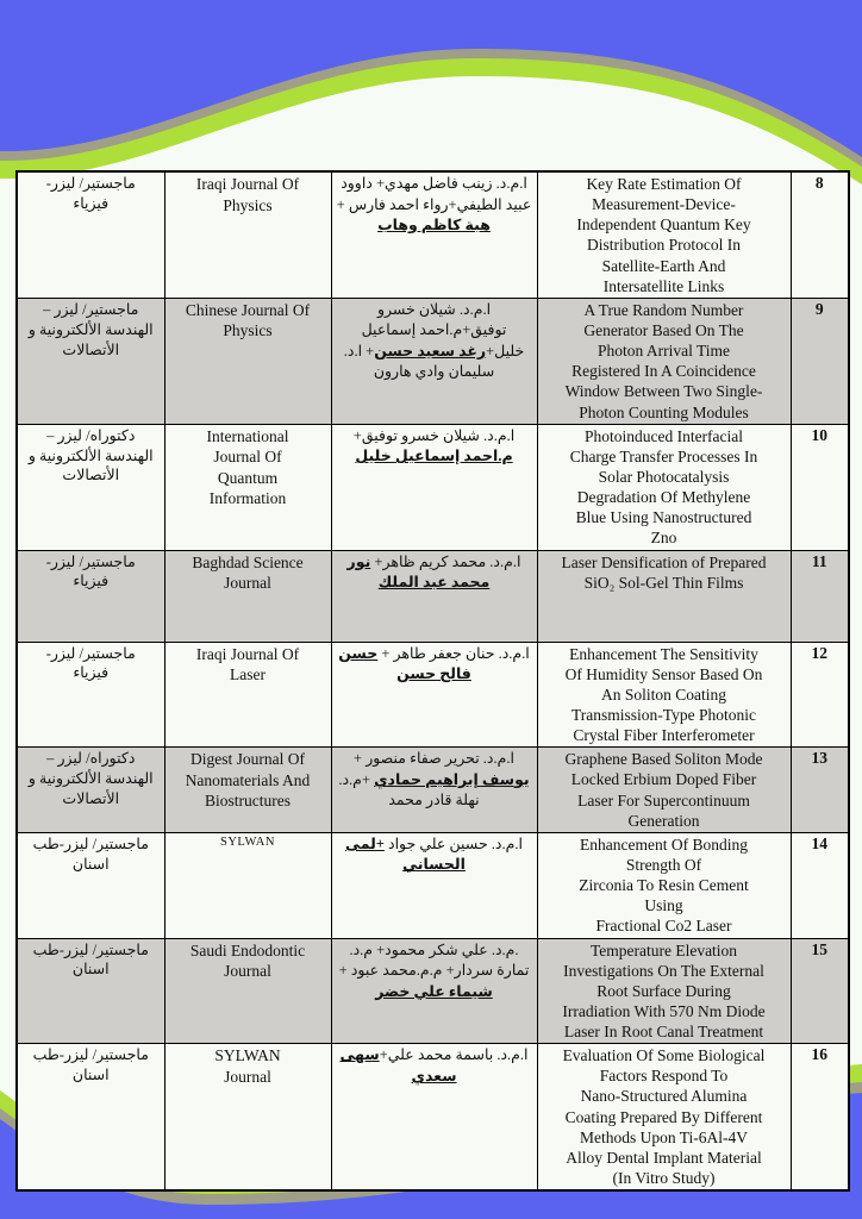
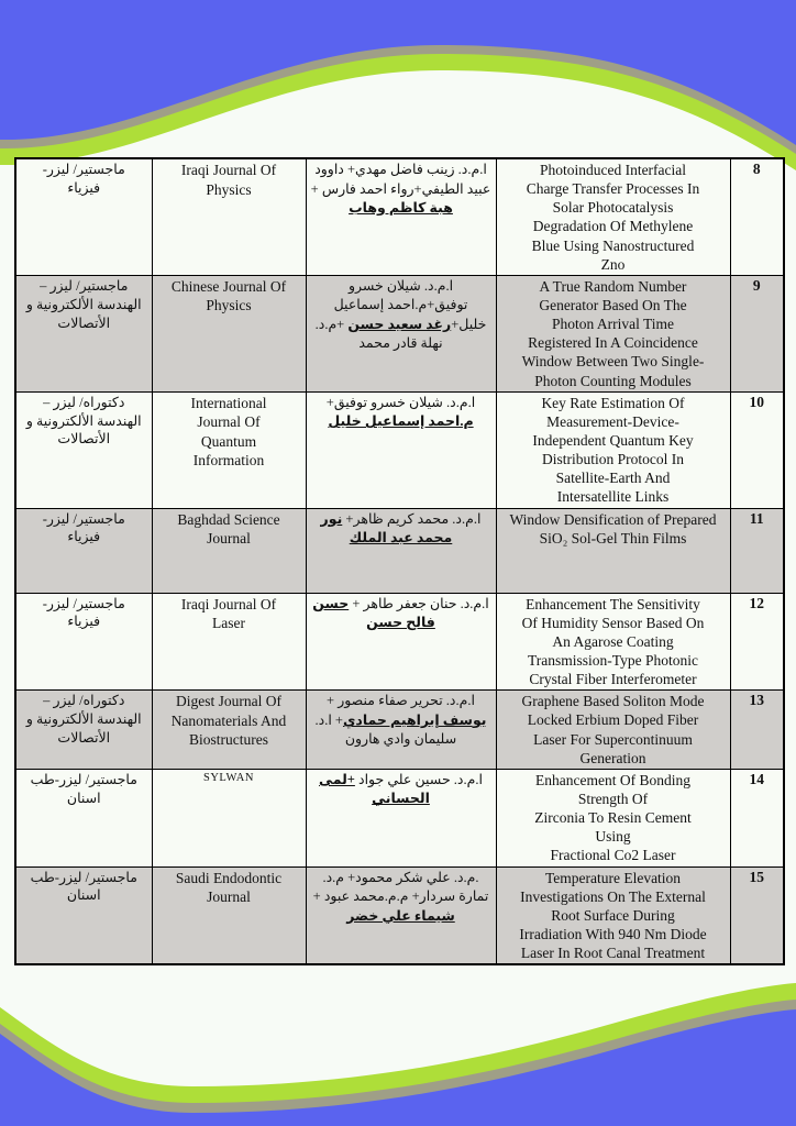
- ماجستير/ ليزر- فيزياء	Iraqi Journal Of Physics	ا.م.د. زينب فاضل مهدي+ داوود عبيد الطيفي+رواء احمد فارس + هبة كاظم وهاب	Key Rate Estimation Of Measurement-Device- Independent Quantum Key Distribution Protocol In Satellite-Earth And Intersatellite Links	8
+ ماجستير/ ليزر- فيزياء	Iraqi Journal Of Physics	ا.م.د. زينب فاضل مهدي+ داوود عبيد الطيفي+رواء احمد فارس + هبة كاظم وهاب	Photoinduced Interfacial Charge Transfer Processes In Solar Photocatalysis Degradation Of Methylene Blue Using Nanostructured Zno	8
- ماجستير/ ليزر – الهندسة الألكترونية و الأتصالات	Chinese Journal Of Physics	ا.م.د. شيلان خسرو توفيق+م.احمد إسماعيل خليل+رغد سعيد حسن+ ا.د. سليمان وادي هارون	A True Random Number Generator Based On The Photon Arrival Time Registered In A Coincidence Window Between Two Single- Photon Counting Modules	9
+ ماجستير/ ليزر – الهندسة الألكترونية و الأتصالات	Chinese Journal Of Physics	ا.م.د. شيلان خسرو توفيق+م.احمد إسماعيل خليل+رغد سعيد حسن +م.د. نهلة قادر محمد	A True Random Number Generator Based On The Photon Arrival Time Registered In A Coincidence Window Between Two Single- Photon Counting Modules	9
- دكتوراه/ ليزر – الهندسة الألكترونية و الأتصالات	International Journal Of Quantum Information	ا.م.د. شيلان خسرو توفيق+ م.احمد إسماعيل خليل	Photoinduced Interfacial Charge Transfer Processes In Solar Photocatalysis Degradation Of Methylene Blue Using Nanostructured Zno	10
+ دكتوراه/ ليزر – الهندسة الألكترونية و الأتصالات	International Journal Of Quantum Information	ا.م.د. شيلان خسرو توفيق+ م.احمد إسماعيل خليل	Key Rate Estimation Of Measurement-Device- Independent Quantum Key Distribution Protocol In Satellite-Earth And Intersatellite Links	10
- ماجستير/ ليزر- فيزياء	Baghdad Science Journal	ا.م.د. محمد كريم ظاهر+ نور محمد عبد الملك	Laser Densification of Prepared SiO₂ Sol-Gel Thin Films	11
+ ماجستير/ ليزر- فيزياء	Baghdad Science Journal	ا.م.د. محمد كريم ظاهر+ نور محمد عبد الملك	Window Densification of Prepared SiO₂ Sol-Gel Thin Films	11
- ماجستير/ ليزر- فيزياء	Iraqi Journal Of Laser	ا.م.د. حنان جعفر طاهر + حسن فالح حسن	Enhancement The Sensitivity Of Humidity Sensor Based On An Soliton Coating Transmission-Type Photonic Crystal Fiber Interferometer	12
+ ماجستير/ ليزر- فيزياء	Iraqi Journal Of Laser	ا.م.د. حنان جعفر طاهر + حسن فالح حسن	Enhancement The Sensitivity Of Humidity Sensor Based On An Agarose Coating Transmission-Type Photonic Crystal Fiber Interferometer	12
- دكتوراه/ ليزر – الهندسة الألكترونية و الأتصالات	Digest Journal Of Nanomaterials And Biostructures	ا.م.د. تحرير صفاء منصور + يوسف إبراهيم حمادي +م.د. نهلة قادر محمد	Graphene Based Soliton Mode Locked Erbium Doped Fiber Laser For Supercontinuum Generation	13
+ دكتوراه/ ليزر – الهندسة الألكترونية و الأتصالات	Digest Journal Of Nanomaterials And Biostructures	ا.م.د. تحرير صفاء منصور + يوسف إبراهيم حمادي+ ا.د. سليمان وادي هارون	Graphene Based Soliton Mode Locked Erbium Doped Fiber Laser For Supercontinuum Generation	13
  ماجستير/ ليزر-طب اسنان	SYLWAN	ا.م.د. حسين علي جواد +لمى الحساني	Enhancement Of Bonding Strength Of Zirconia To Resin Cement Using Fractional Co2 Laser	14
- ماجستير/ ليزر-طب اسنان	Saudi Endodontic Journal	.م.د. علي شكر محمود+ م.د. تمارة سردار+ م.م.محمد عبود + شيماء علي خضر	Temperature Elevation Investigations On The External Root Surface During Irradiation With 570 Nm Diode Laser In Root Canal Treatment	15
+ ماجستير/ ليزر-طب اسنان	Saudi Endodontic Journal	.م.د. علي شكر محمود+ م.د. تمارة سردار+ م.م.محمد عبود + شيماء علي خضر	Temperature Elevation Investigations On The External Root Surface During Irradiation With 940 Nm Diode Laser In Root Canal Treatment	15
- ماجستير/ ليزر-طب اسنان	SYLWAN Journal	ا.م.د. باسمة محمد علي+سهى سعدي	Evaluation Of Some Biological Factors Respond To Nano-Structured Alumina Coating Prepared By Different Methods Upon Ti-6Al-4V Alloy Dental Implant Material (In Vitro Study)	16
